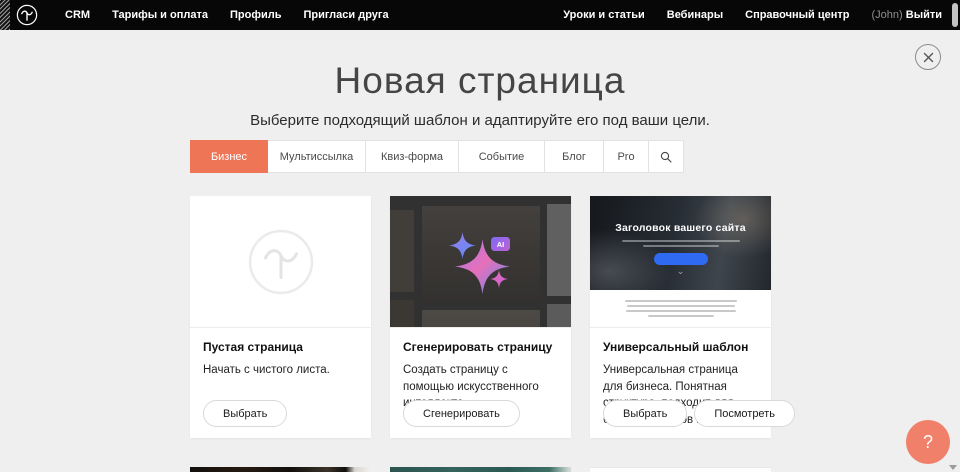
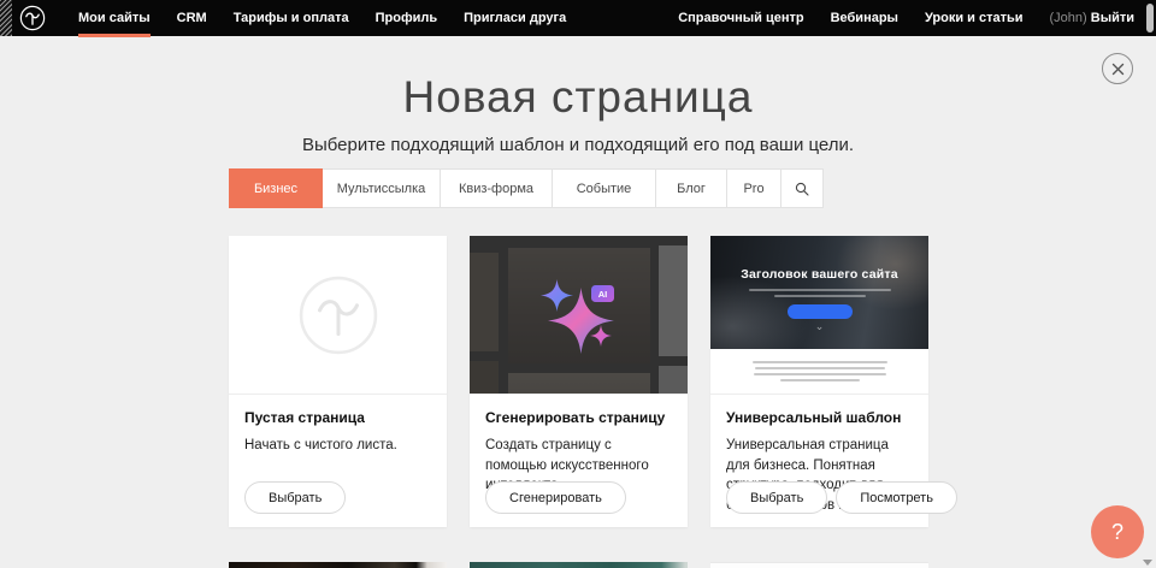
+ Мои сайты
  CRM
  Тарифы и оплата
  Профиль
  Пригласи друга
- Уроки и статьи
+ Справочный центр
  Вебинары
- Справочный центр
+ Уроки и статьи
  (John) Выйти
  Новая страница
- Выберите подходящий шаблон и адаптируйте его под ваши цели.
+ Выберите подходящий шаблон и подходящий его под ваши цели.
  Бизнес
  Мультиссылка
  Квиз-форма
  Событие
  Блог
  Pro
  Пустая страница
  Начать с чистого листа.
  Выбрать
  AI
  Сгенерировать страницу
  Создать страницу с помощью искусственного
  Сгенерировать
  Заголовок вашего сайта
  ⌄
  Универсальный шаблон
  Выбрать
  Посмотреть
  ?
